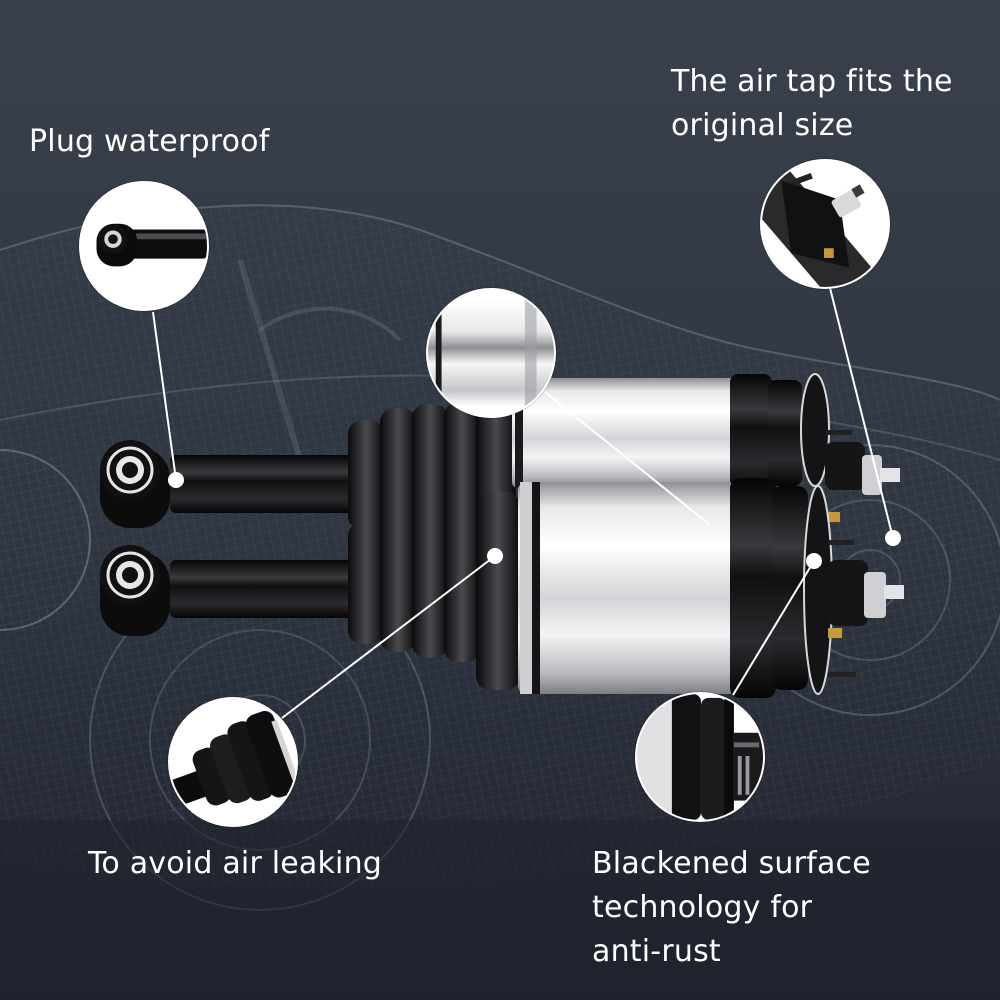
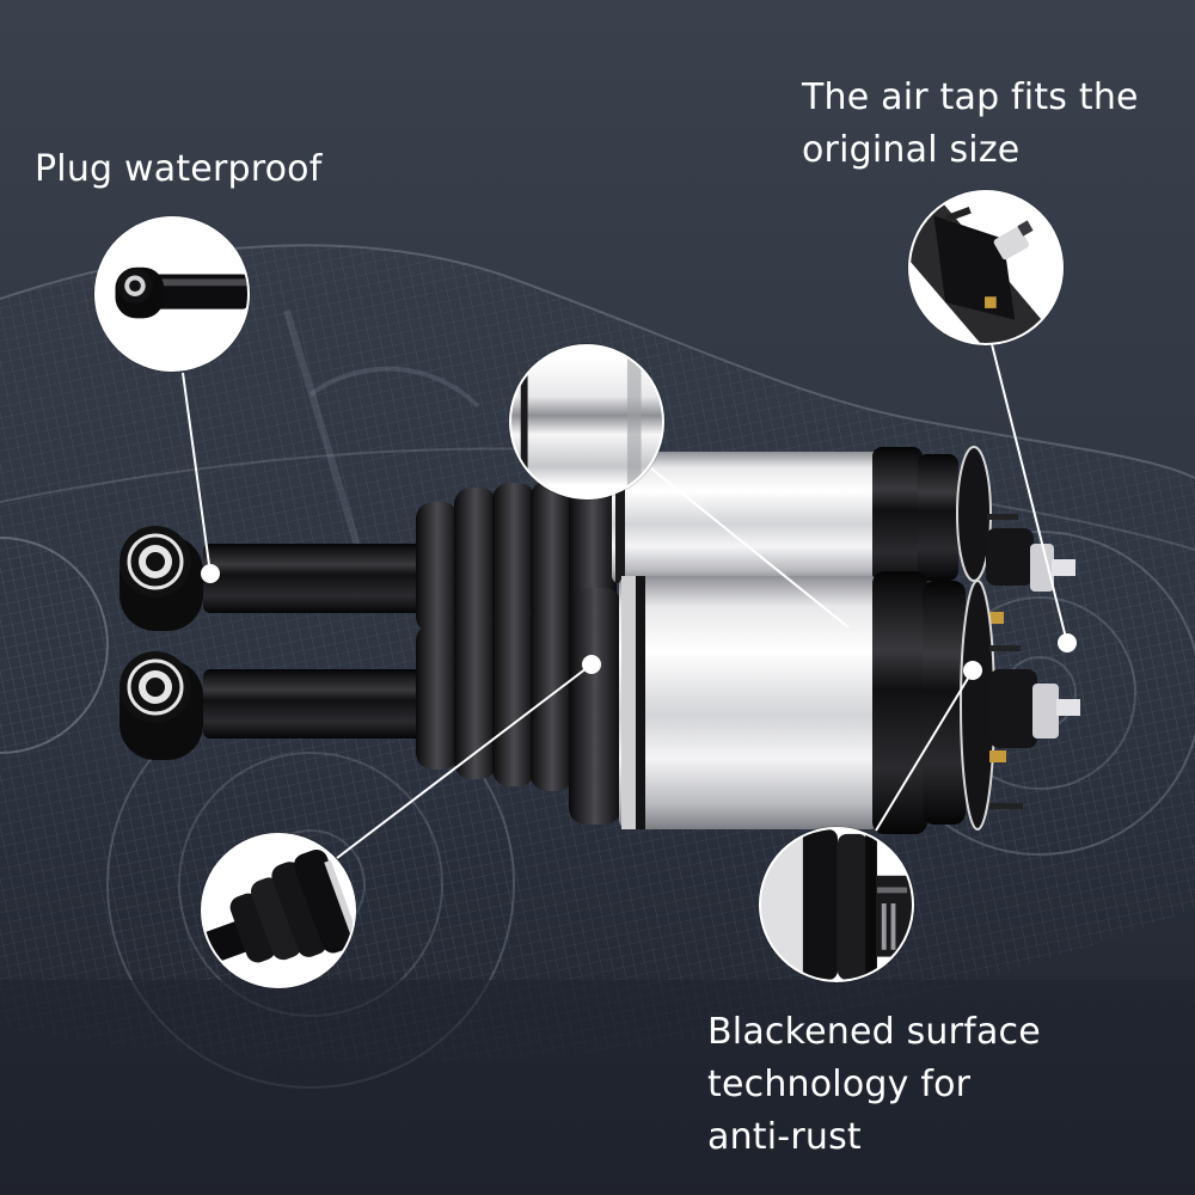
  Plug waterproof
  The air tap fits the
  original size
- To avoid air leaking
  Blackened surface
  technology for
  anti-rust
